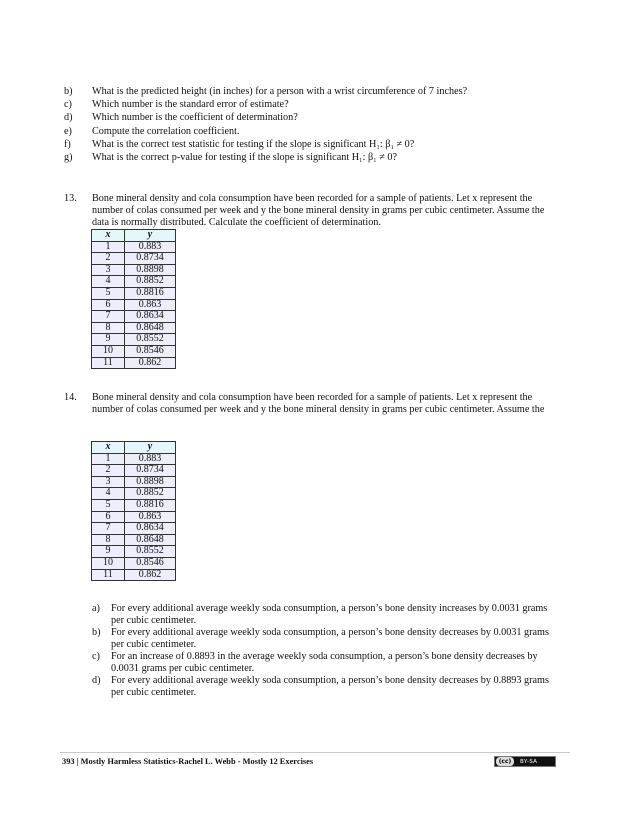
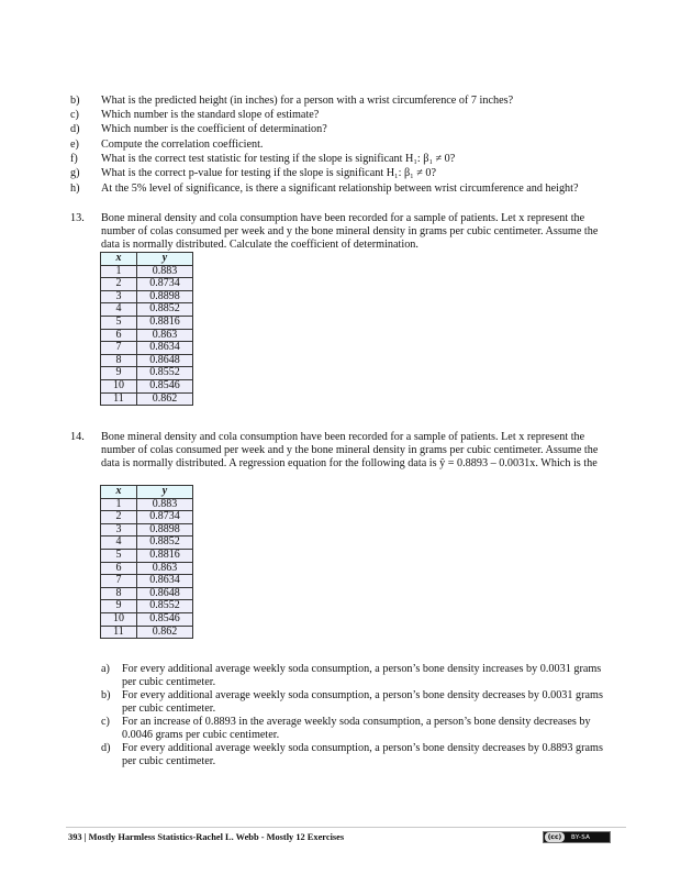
  b) What is the predicted height (in inches) for a person with a wrist circumference of 7 inches?
- c) Which number is the standard error of estimate?
+ c) Which number is the standard slope of estimate?
  d) Which number is the coefficient of determination?
  e) Compute the correlation coefficient.
  f) What is the correct test statistic for testing if the slope is significant H₁: β₁ ≠ 0?
  g) What is the correct p-value for testing if the slope is significant H₁: β₁ ≠ 0?
+ h) At the 5% level of significance, is there a significant relationship between wrist circumference and height?
  13.
  Bone mineral density and cola consumption have been recorded for a sample of patients. Let x represent the
  number of colas consumed per week and y the bone mineral density in grams per cubic centimeter. Assume the
  data is normally distributed. Calculate the coefficient of determination.
  x	y
  1	0.883
  2	0.8734
  3	0.8898
  4	0.8852
  5	0.8816
  6	0.863
  7	0.8634
  8	0.8648
  9	0.8552
  10	0.8546
  11	0.862
  14.
  Bone mineral density and cola consumption have been recorded for a sample of patients. Let x represent the
  number of colas consumed per week and y the bone mineral density in grams per cubic centimeter. Assume the
+ data is normally distributed. A regression equation for the following data is ŷ = 0.8893 – 0.0031x. Which is the
  x	y
  1	0.883
  2	0.8734
  3	0.8898
  4	0.8852
  5	0.8816
  6	0.863
  7	0.8634
  8	0.8648
  9	0.8552
  10	0.8546
  11	0.862
  a)
  For every additional average weekly soda consumption, a person’s bone density increases by 0.0031 grams
  per cubic centimeter.
  b)
  For every additional average weekly soda consumption, a person’s bone density decreases by 0.0031 grams
  per cubic centimeter.
  c)
  For an increase of 0.8893 in the average weekly soda consumption, a person’s bone density decreases by
- 0.0031 grams per cubic centimeter.
+ 0.0046 grams per cubic centimeter.
  d)
  For every additional average weekly soda consumption, a person’s bone density decreases by 0.8893 grams
  per cubic centimeter.
  393 | Mostly Harmless Statistics-Rachel L. Webb - Mostly 12 Exercises
